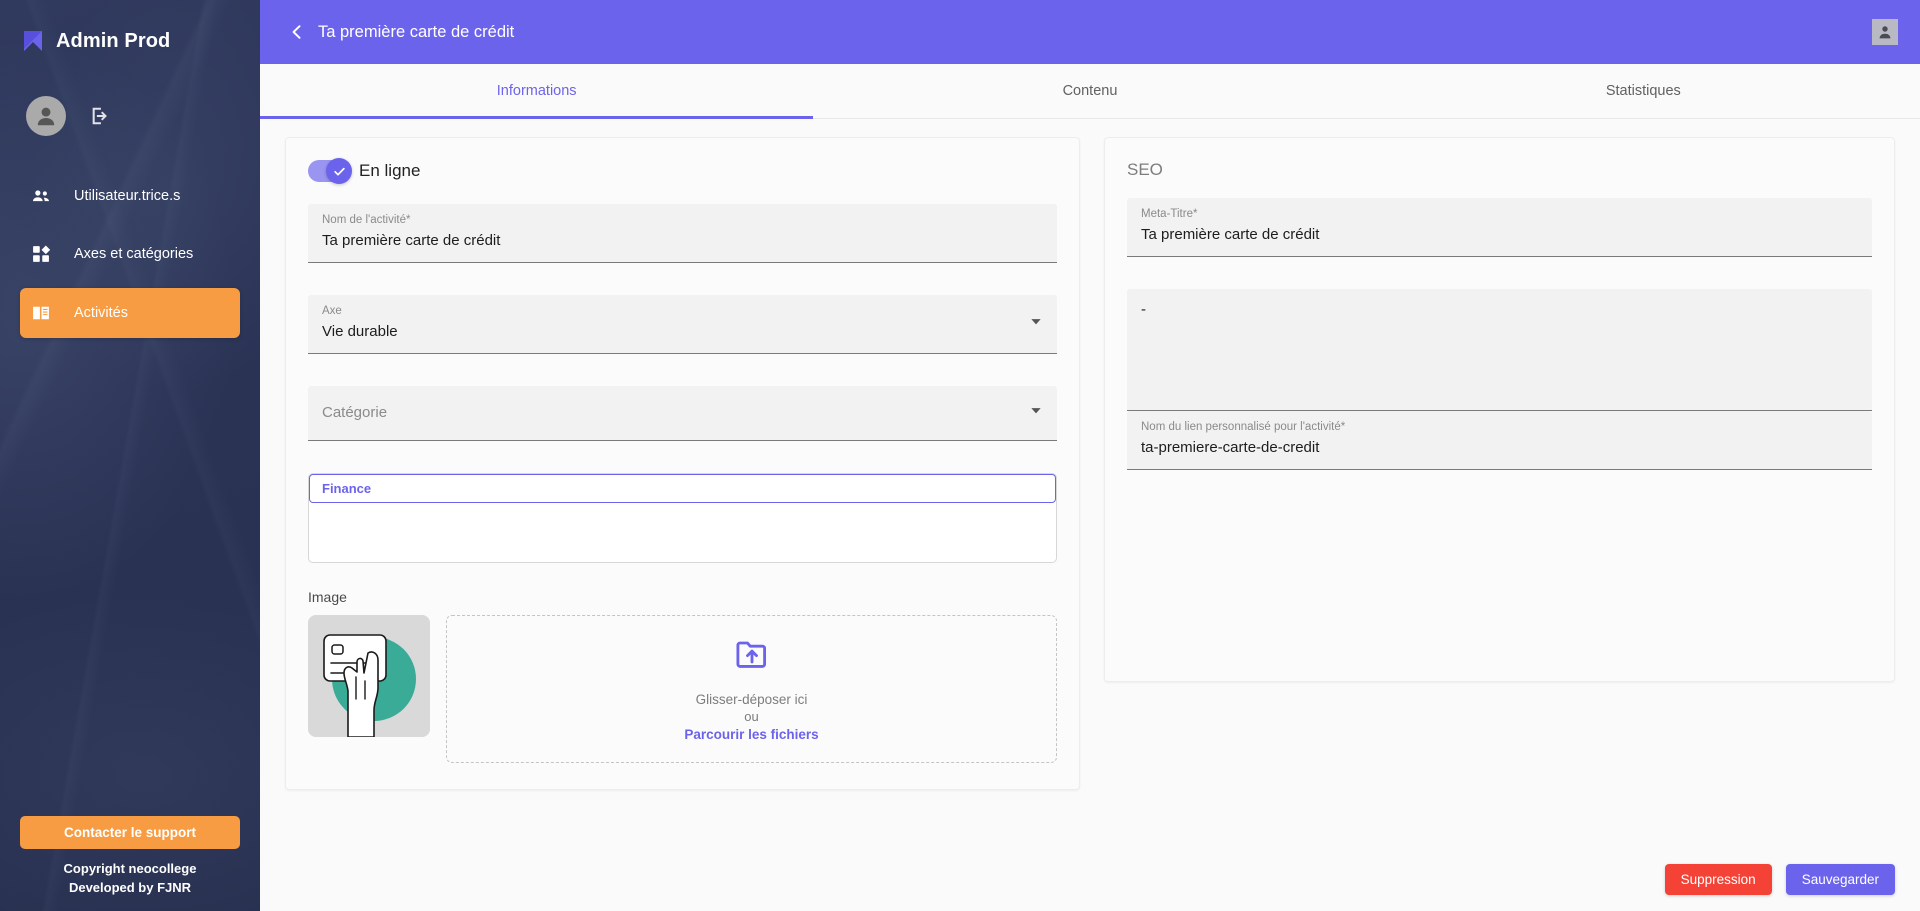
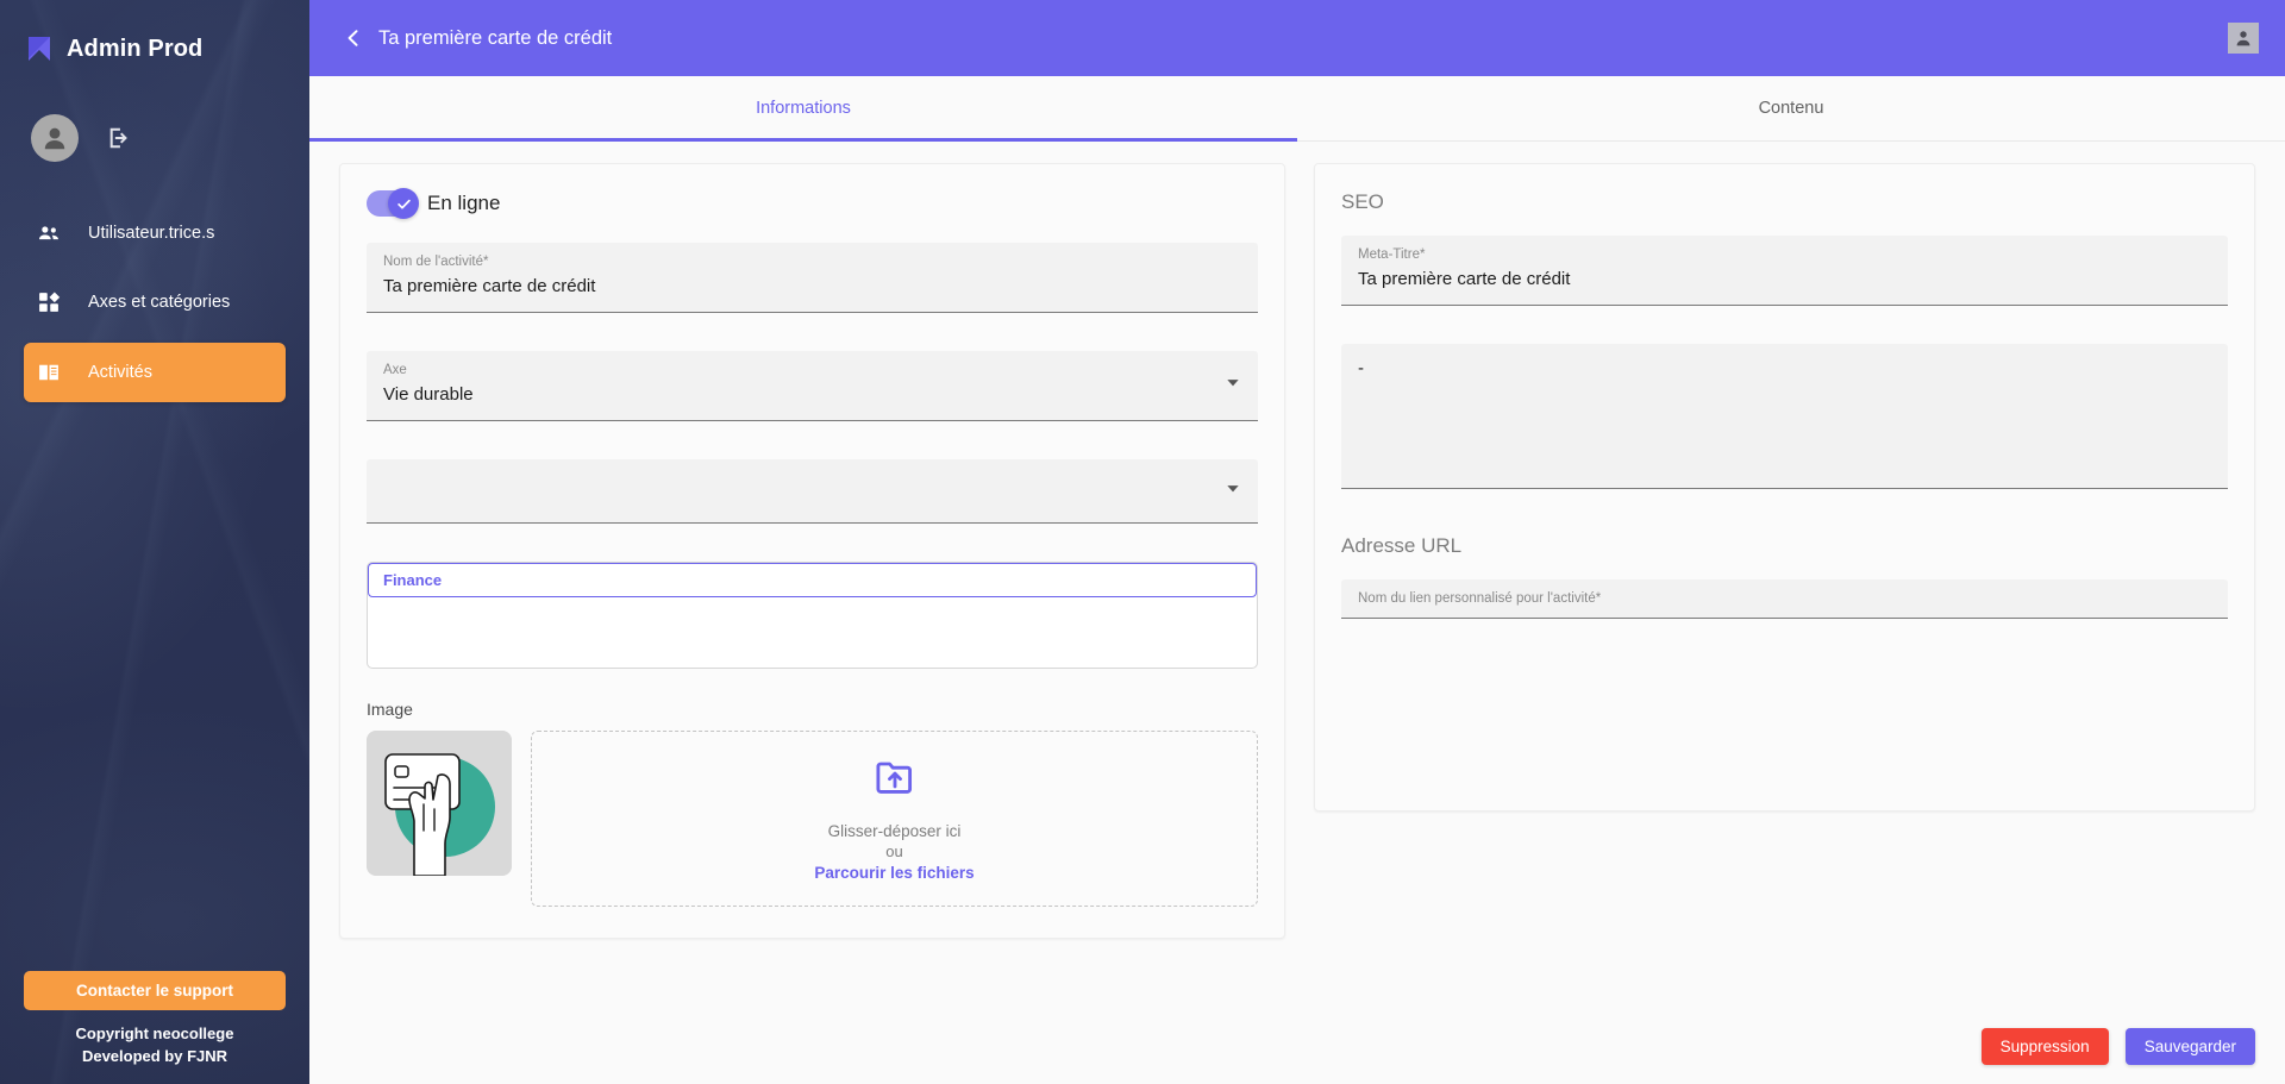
  Admin Prod
  Utilisateur.trice.s
  Axes et catégories
  Activités
  Contacter le support
  Copyright neocollege
  Developed by FJNR
  Ta première carte de crédit
  Informations
  Contenu
- Statistiques
  En ligne
  Nom de l'activité*
  Ta première carte de crédit
  Axe
  Vie durable
- Catégorie
  Finance
  Image
  Glisser-déposer ici
  ou
  Parcourir les fichiers
  SEO
  Meta-Titre*
  Ta première carte de crédit
  -
+ Adresse URL
  Nom du lien personnalisé pour l'activité*
- ta-premiere-carte-de-credit
  Suppression
  Sauvegarder
